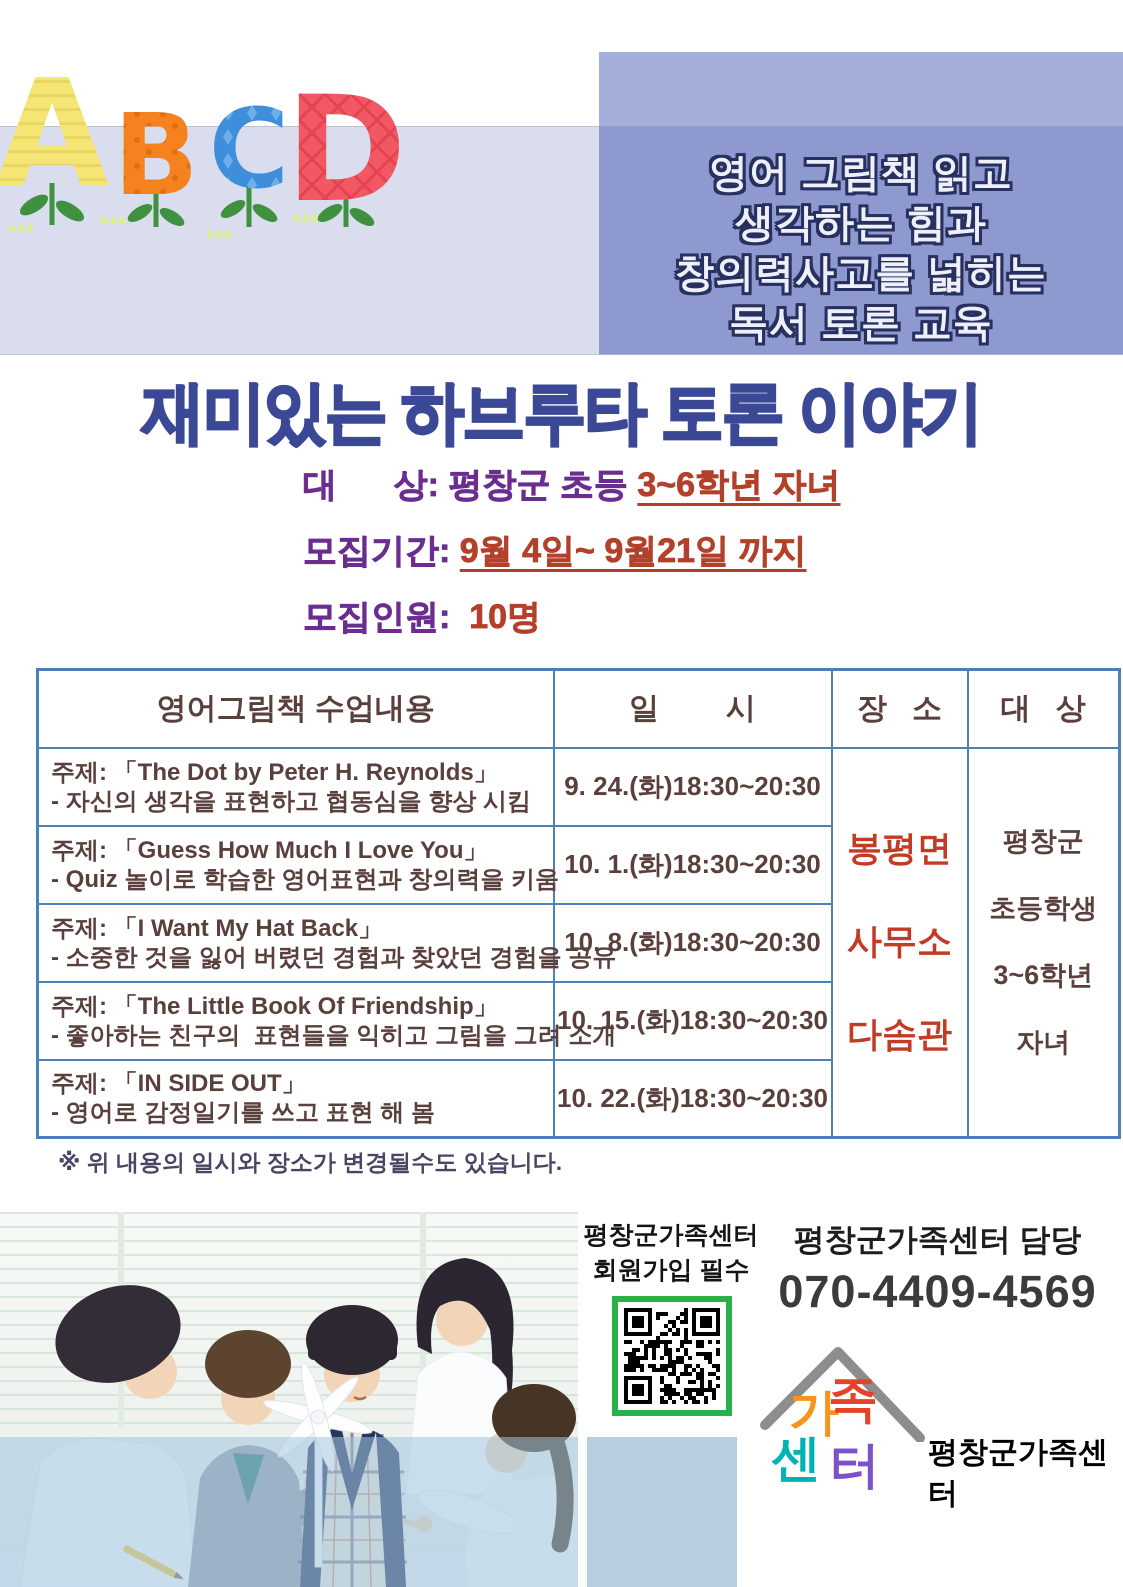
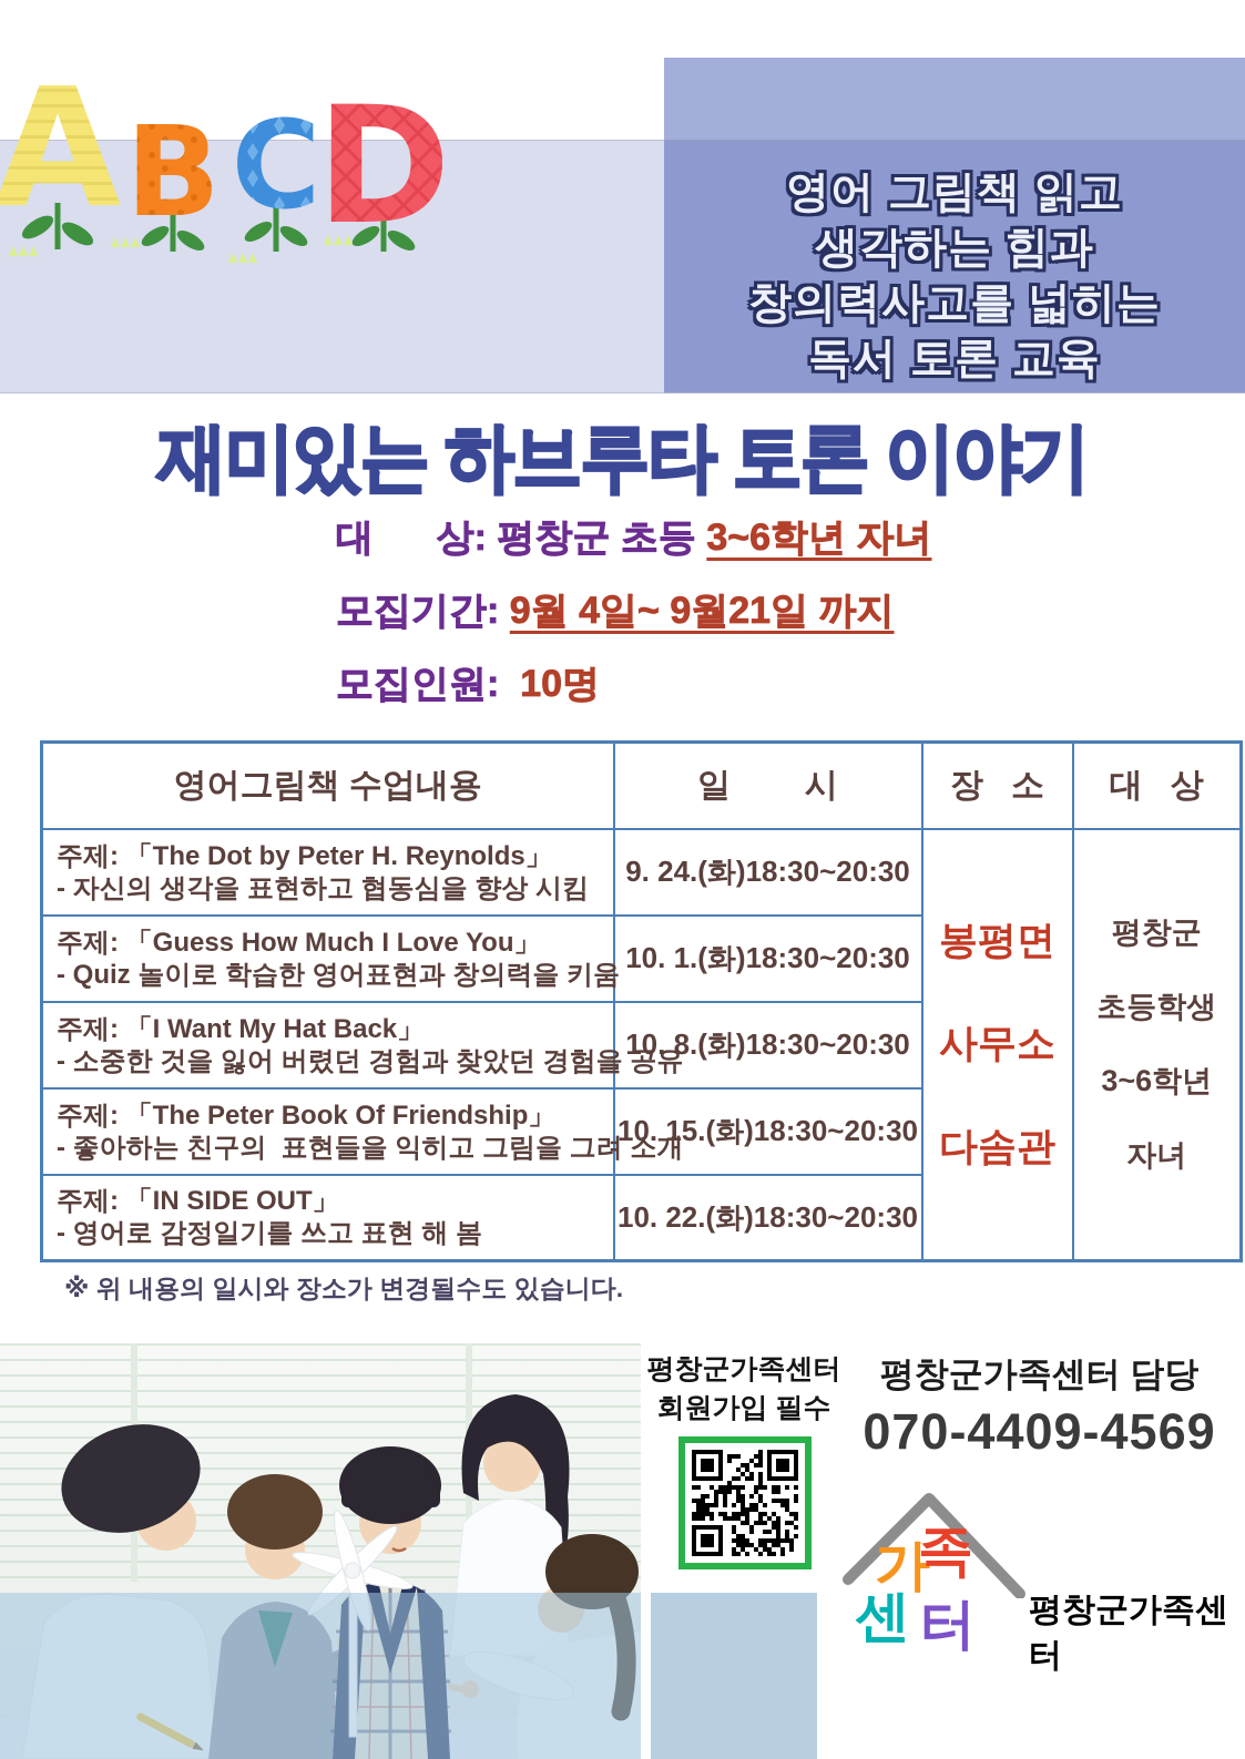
  A
  B
  C
  D
  영어 그림책 읽고
  생각하는 힘과
  창의력사고를 넓히는
  독서 토론 교육
  재미있는 하브루타 토론 이야기
  대 상: 평창군 초등 3~6학년 자녀
  모집기간: 9월 4일~ 9월21일 까지
  모집인원: 10명
  영어그림책 수업내용	일 시	장 소	대 상
  주제: 「The Dot by Peter H. Reynolds」- 자신의 생각을 표현하고 협동심을 향상 시킴	9. 24.(화)18:30~20:30	봉평면 사무소 다솜관	평창군 초등학생 3~6학년 자녀
  주제: 「Guess How Much I Love You」- Quiz 놀이로 학습한 영어표현과 창의력을 키움	10. 1.(화)18:30~20:30
  주제: 「I Want My Hat Back」- 소중한 것을 잃어 버렸던 경험과 찾았던 경험을	10. 8.(화)18:30~20:30
- 주제: 「The Little Book Of Friendship」- 좋아하는 친구의 표현들을 익히고 그림을 그려	10. 15.(화)18:30~20:30
+ 주제: 「The Peter Book Of Friendship」- 좋아하는 친구의 표현들을 익히고 그림을 그려	10. 15.(화)18:30~20:30
  주제: 「IN SIDE OUT」- 영어로 감정일기를 쓰고 표현 해 봄	10. 22.(화)18:30~20:30
  ※ 위 내용의 일시와 장소가 변경될수도 있습니다.
  평창군가족센터
  회원가입 필수
  평창군가족센터 담당
  070-4409-4569
  가
  족
  센
  터
  평창군가족센터
